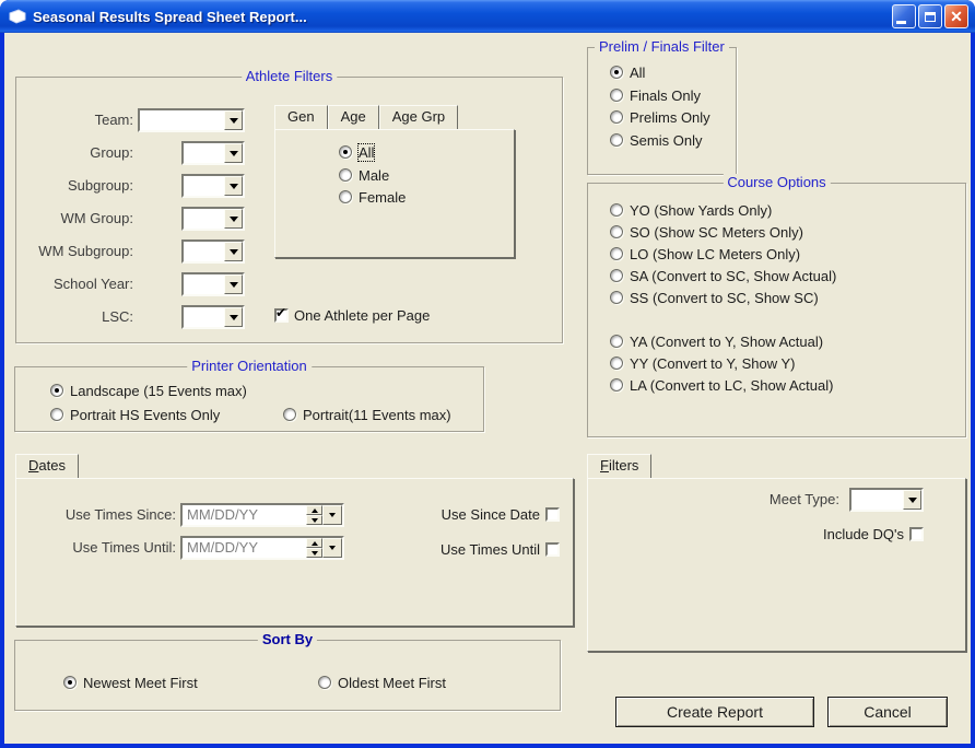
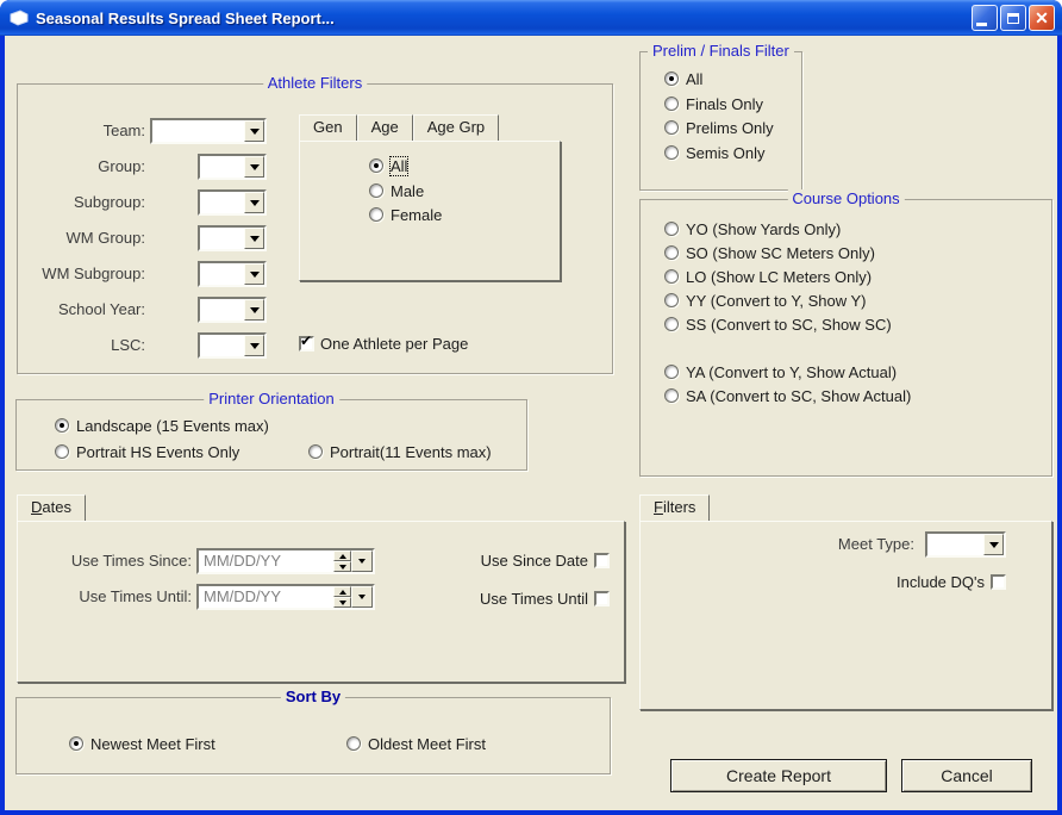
  Seasonal Results Spread Sheet Report...
  ✕
  Athlete Filters
  Team:
  Group:
  Subgroup:
  WM Group:
  WM Subgroup:
  School Year:
  LSC:
  Gen
  Age
  Age Grp
  All
  Male
  Female
  One Athlete per Page
  Printer Orientation
  Landscape (15 Events max)
  Portrait HS Events Only
  Portrait(11 Events max)
  Dates
  Use Times Since:
  MM/DD/YY
  Use Times Until:
  MM/DD/YY
  Use Since Date
  Use Times Until
  Sort By
  Newest Meet First
  Oldest Meet First
  Prelim / Finals Filter
  All
  Finals Only
  Prelims Only
  Semis Only
  Course Options
  YO (Show Yards Only)
  SO (Show SC Meters Only)
  LO (Show LC Meters Only)
- SA (Convert to SC, Show Actual)
+ YY (Convert to Y, Show Y)
  SS (Convert to SC, Show SC)
  YA (Convert to Y, Show Actual)
- YY (Convert to Y, Show Y)
+ SA (Convert to SC, Show Actual)
- LA (Convert to LC, Show Actual)
  Filters
  Meet Type:
  Include DQ's
  Create Report
  Cancel
